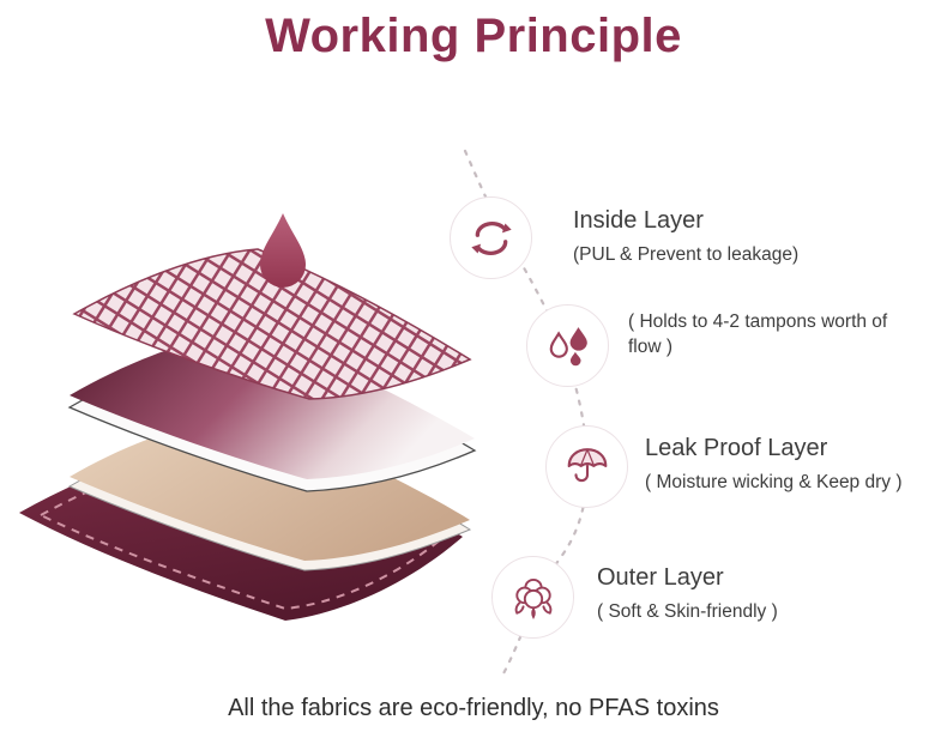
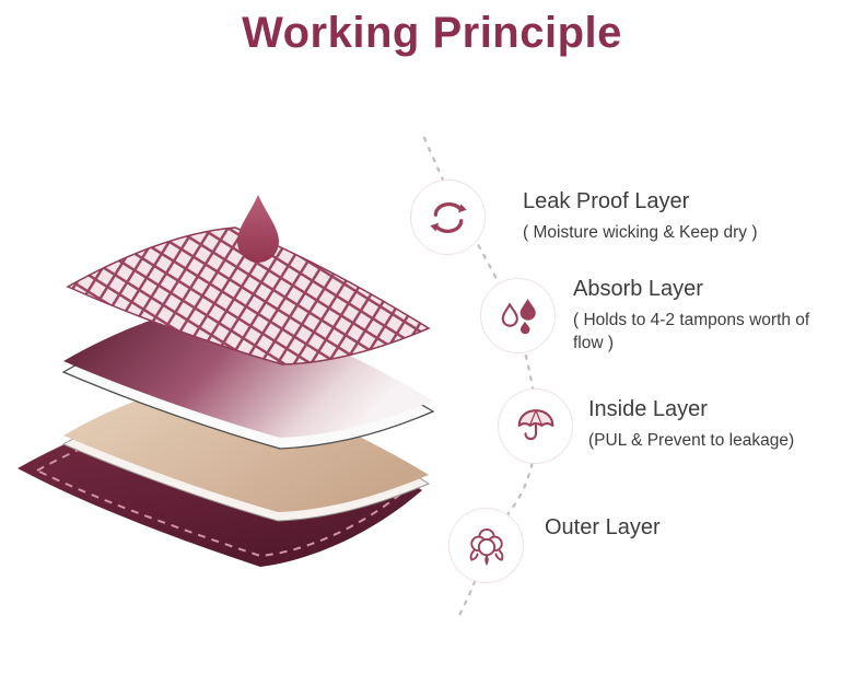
  Working Principle
- Inside Layer
+ Leak Proof Layer
- (PUL & Prevent to leakage)
+ ( Moisture wicking & Keep dry )
+ Absorb Layer
  ( Holds to 4-2 tampons worth of flow )
- Leak Proof Layer
+ Inside Layer
- ( Moisture wicking & Keep dry )
+ (PUL & Prevent to leakage)
  Outer Layer
- ( Soft & Skin-friendly )
- All the fabrics are eco-friendly, no PFAS toxins
